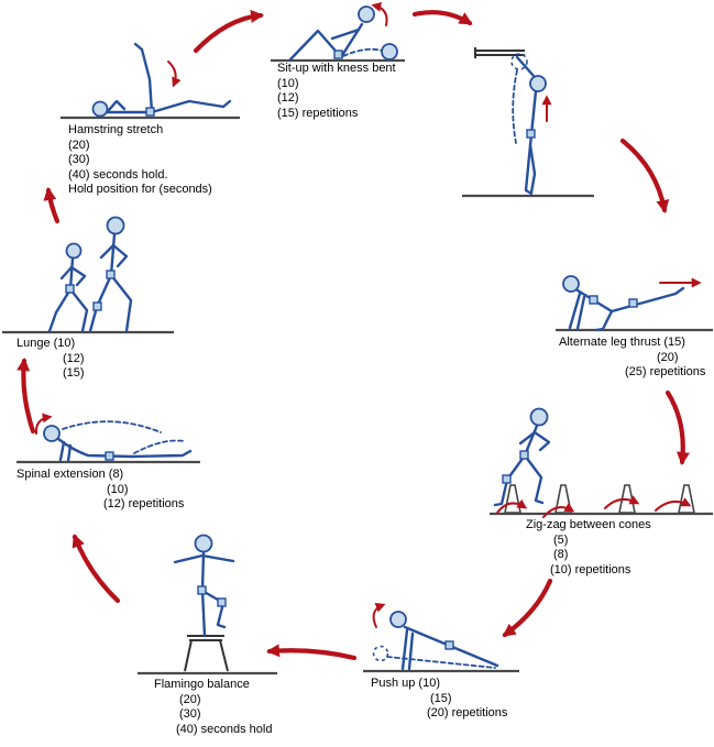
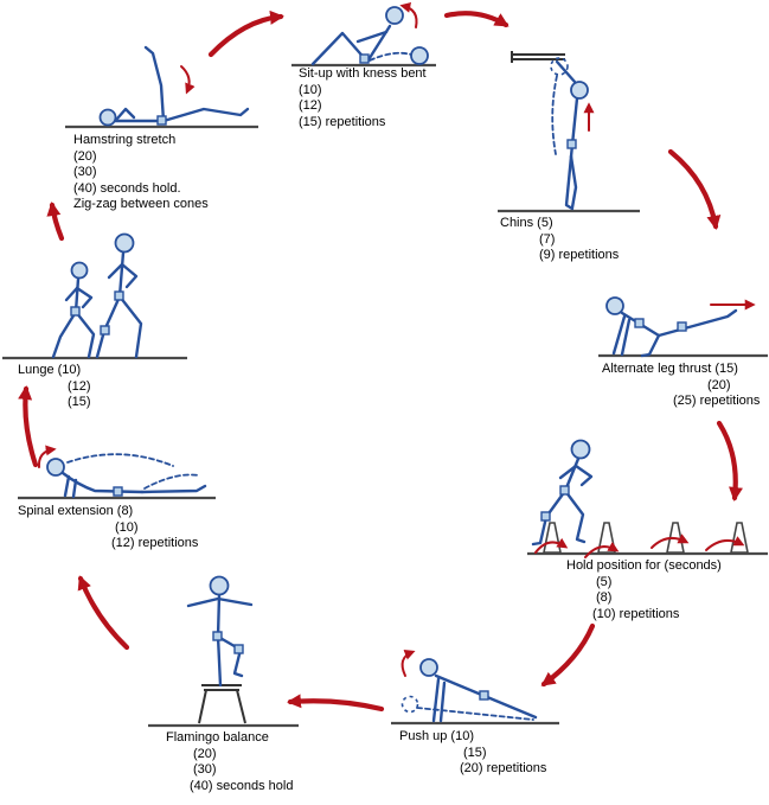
  Hamstring stretch
  (20)
  (30)
  (40) seconds hold.
- Hold position for (seconds)
+ Zig-zag between cones
  Sit-up with kness bent
  (10)
  (12)
  (15) repetitions
+ Chins (5)
+ (7)
+ (9) repetitions
  Alternate leg thrust (15)
  (20)
  (25) repetitions
- Zig-zag between cones
+ Hold position for (seconds)
  (5)
  (8)
  (10) repetitions
  Push up (10)
  (15)
  (20) repetitions
  Flamingo balance
  (20)
  (30)
  (40) seconds hold
  Spinal extension (8)
  (10)
  (12) repetitions
  Lunge (10)
  (12)
  (15)
